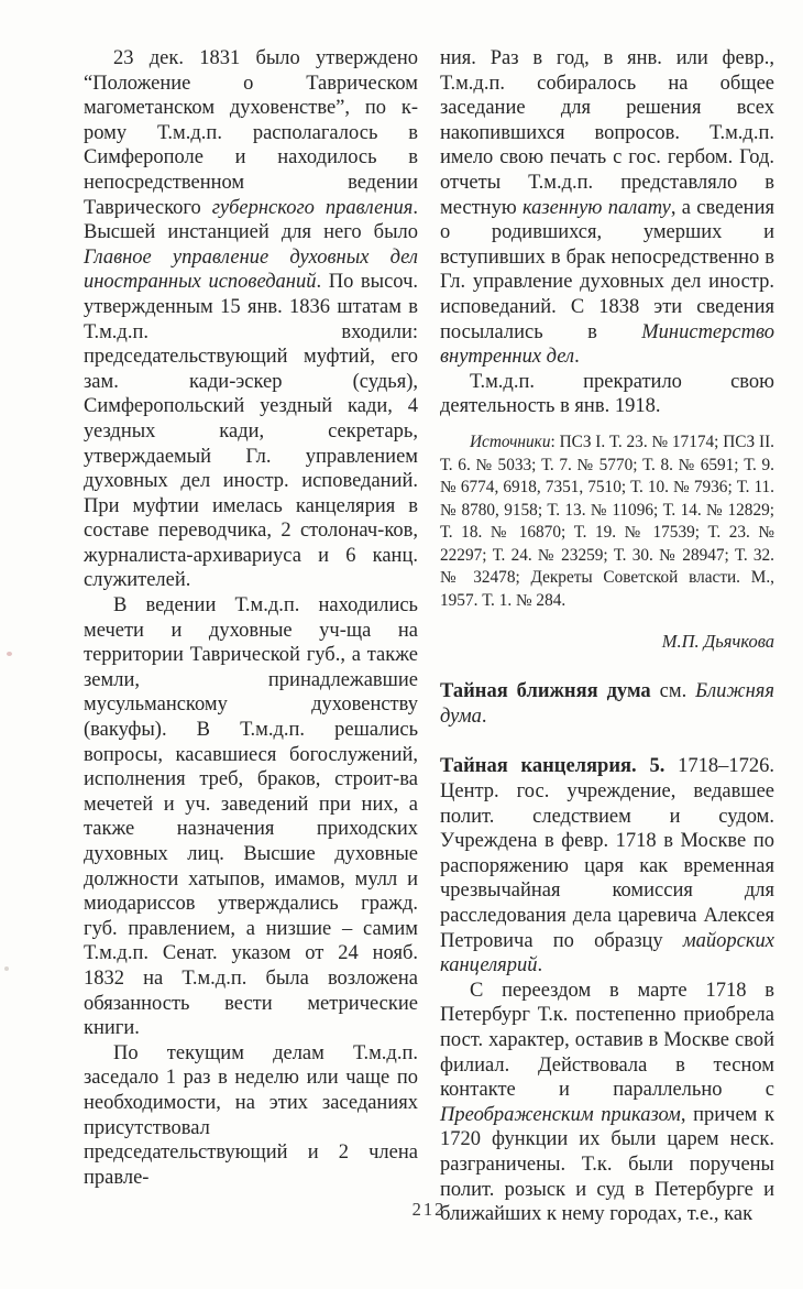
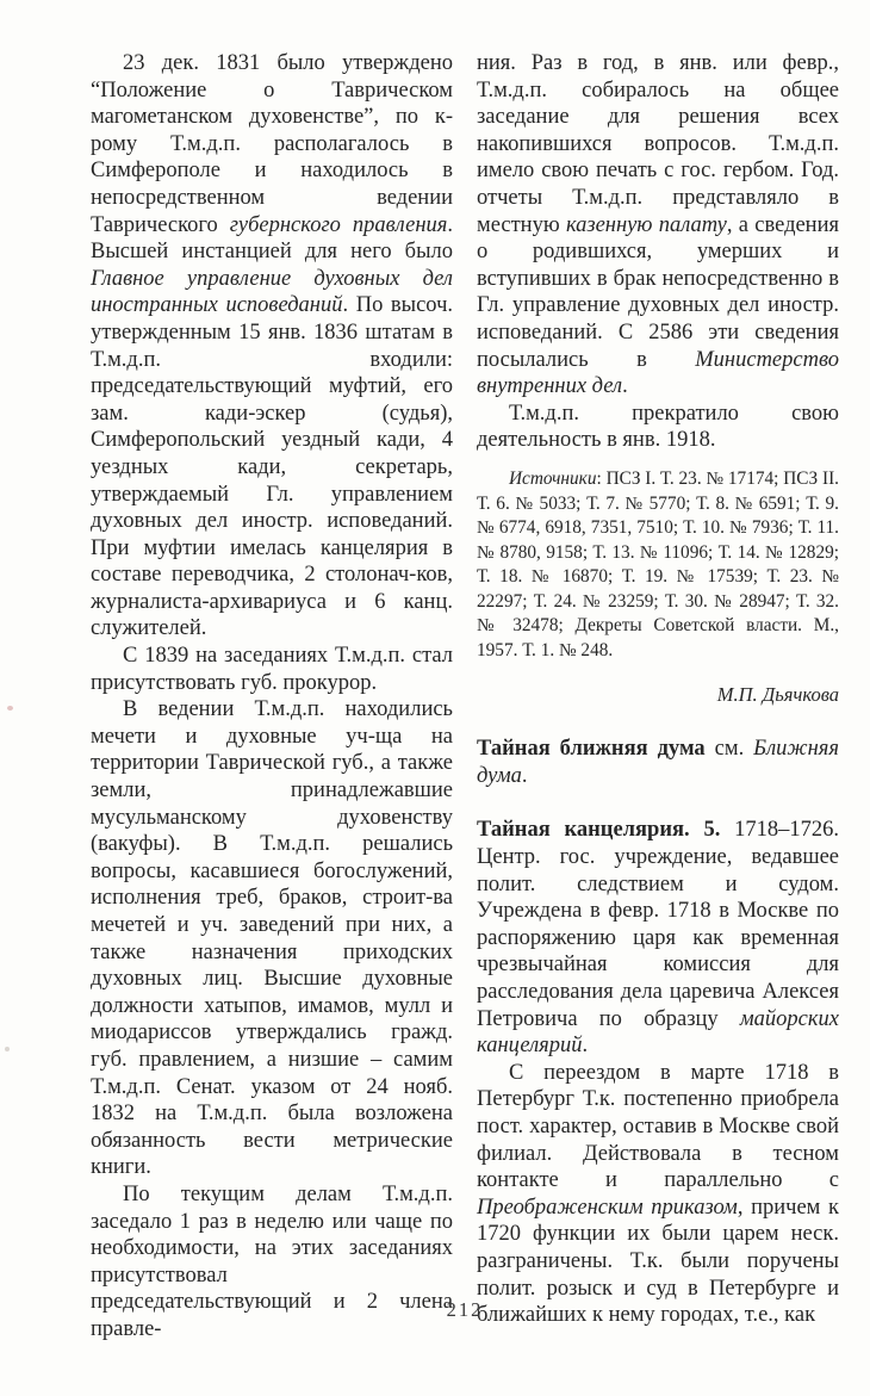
  23 дек. 1831 было утверждено “Положение о Таврическом магометанском духовенстве”, по к-рому Т.м.д.п. располагалось в Симферополе и находилось в непосредственном ведении Таврического губернского правления. Высшей инстанцией для него было Главное управление духовных дел иностранных исповеданий. По высоч. утвержденным 15 янв. 1836 штатам в Т.м.д.п. входили: председательствующий муфтий, его зам. кади-эскер (судья), Симферопольский уездный кади, 4 уездных кади, секретарь, утверждаемый Гл. управлением духовных дел иностр. исповеданий. При муфтии имелась канцелярия в составе переводчика, 2 столонач-ков, журналиста-архивариуса и 6 канц. служителей.
+ С 1839 на заседаниях Т.м.д.п. стал присутствовать губ. прокурор.
  В ведении Т.м.д.п. находились мечети и духовные уч-ща на территории Таврической губ., а также земли, принадлежавшие мусульманскому духовенству (вакуфы). В Т.м.д.п. решались вопросы, касавшиеся богослужений, исполнения треб, браков, строит-ва мечетей и уч. заведений при них, а также назначения приходских духовных лиц. Высшие духовные должности хатыпов, имамов, мулл и миодариссов утверждались гражд. губ. правлением, а низшие – самим Т.м.д.п. Сенат. указом от 24 нояб. 1832 на Т.м.д.п. была возложена обязанность вести метрические книги.
  По текущим делам Т.м.д.п. заседало 1 раз в неделю или чаще по необходимости, на этих заседаниях присутствовал председательствующий и 2 члена правле-
- ния. Раз в год, в янв. или февр., Т.м.д.п. собиралось на общее заседание для решения всех накопившихся вопросов. Т.м.д.п. имело свою печать с гос. гербом. Год. отчеты Т.м.д.п. представляло в местную казенную палату, а сведения о родившихся, умерших и вступивших в брак непосредственно в Гл. управление духовных дел иностр. исповеданий. С 1838 эти сведения посылались в Министерство внутренних дел.
+ ния. Раз в год, в янв. или февр., Т.м.д.п. собиралось на общее заседание для решения всех накопившихся вопросов. Т.м.д.п. имело свою печать с гос. гербом. Год. отчеты Т.м.д.п. представляло в местную казенную палату, а сведения о родившихся, умерших и вступивших в брак непосредственно в Гл. управление духовных дел иностр. исповеданий. С 2586 эти сведения посылались в Министерство внутренних дел.
  Т.м.д.п. прекратило свою деятельность в янв. 1918.
- Источники: ПСЗ I. Т. 23. № 17174; ПСЗ II. Т. 6. № 5033; Т. 7. № 5770; Т. 8. № 6591; Т. 9. № 6774, 6918, 7351, 7510; Т. 10. № 7936; Т. 11. № 8780, 9158; Т. 13. № 11096; Т. 14. № 12829; Т. 18. № 16870; Т. 19. № 17539; Т. 23. № 22297; Т. 24. № 23259; Т. 30. № 28947; Т. 32. № 32478; Декреты Советской власти. М., 1957. Т. 1. № 284.
+ Источники: ПСЗ I. Т. 23. № 17174; ПСЗ II. Т. 6. № 5033; Т. 7. № 5770; Т. 8. № 6591; Т. 9. № 6774, 6918, 7351, 7510; Т. 10. № 7936; Т. 11. № 8780, 9158; Т. 13. № 11096; Т. 14. № 12829; Т. 18. № 16870; Т. 19. № 17539; Т. 23. № 22297; Т. 24. № 23259; Т. 30. № 28947; Т. 32. № 32478; Декреты Советской власти. М., 1957. Т. 1. № 248.
  М.П. Дьячкова
  Тайная ближняя дума см. Ближняя дума.
  Тайная канцелярия. 5. 1718–1726. Центр. гос. учреждение, ведавшее полит. следствием и судом. Учреждена в февр. 1718 в Москве по распоряжению царя как временная чрезвычайная комиссия для расследования дела царевича Алексея Петровича по образцу майорских канцелярий.
  С переездом в марте 1718 в Петербург Т.к. постепенно приобрела пост. характер, оставив в Москве свой филиал. Действовала в тесном контакте и параллельно с Преображенским приказом, причем к 1720 функции их были царем неск. разграничены. Т.к. были поручены полит. розыск и суд в Петербурге и ближайших к нему городах, т.е., как
  212
